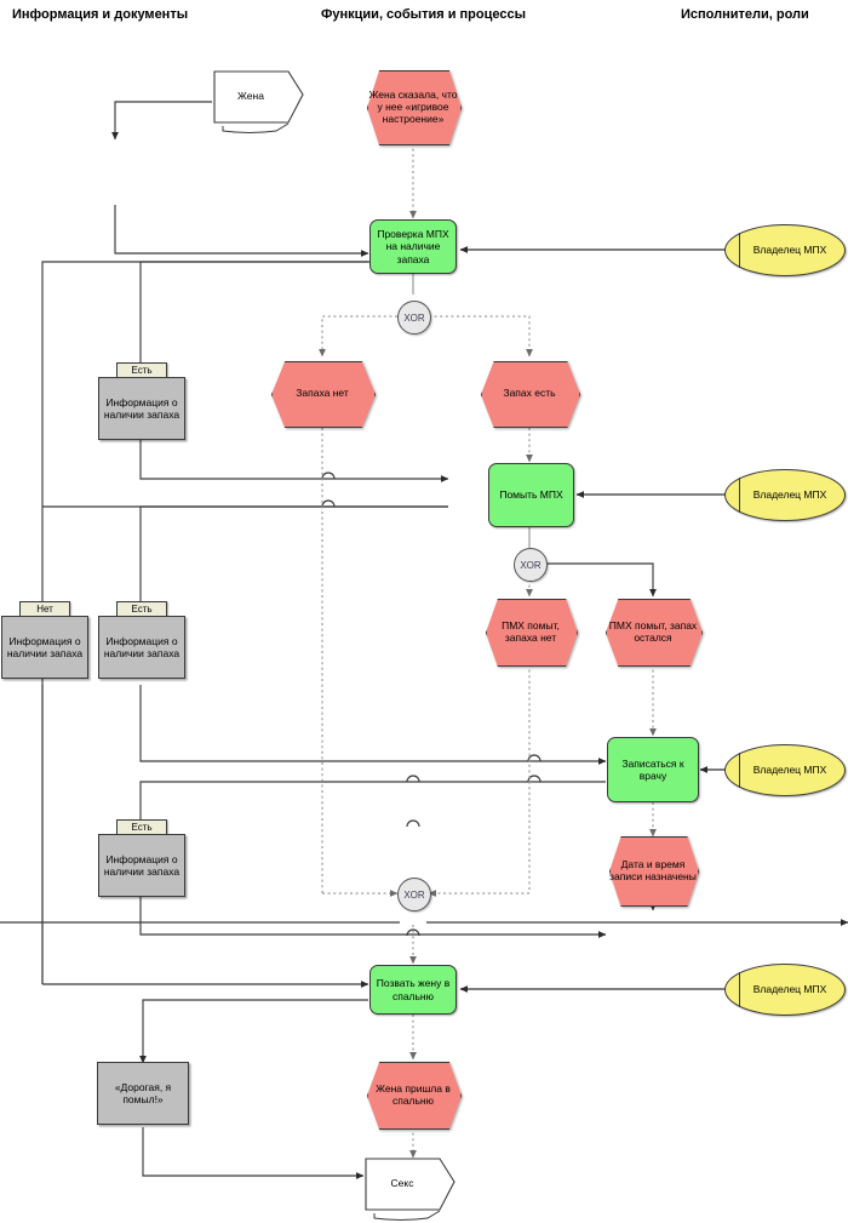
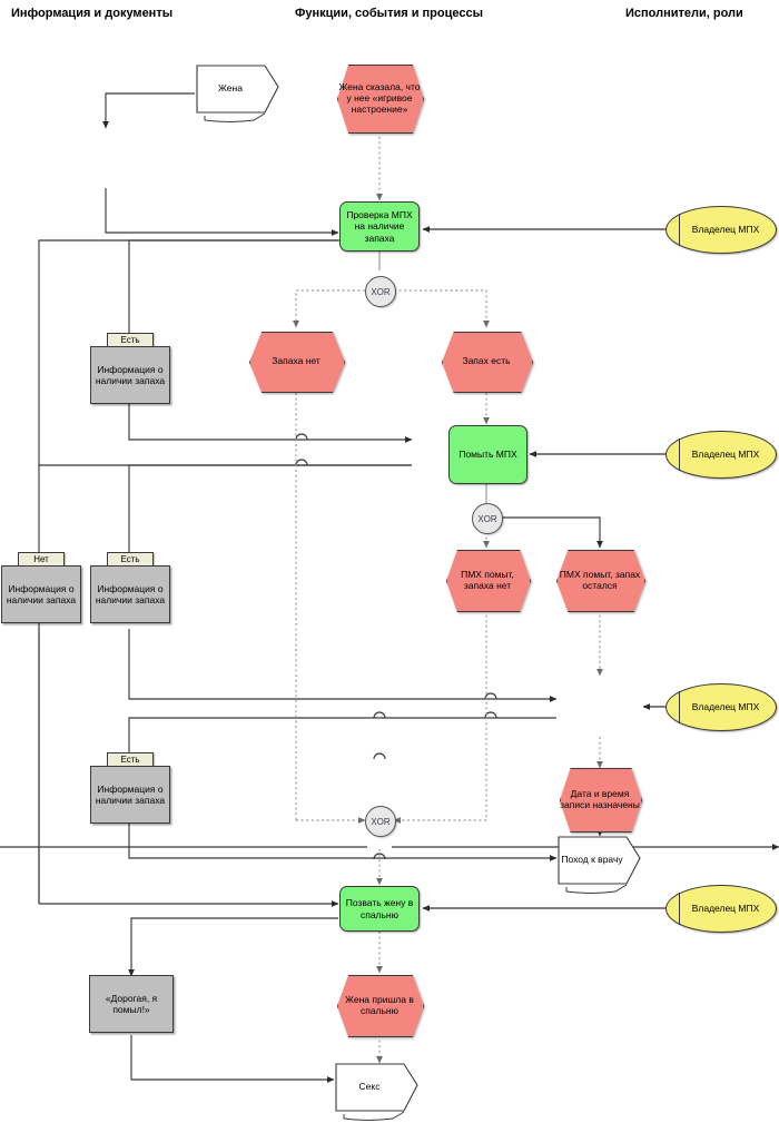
  Информация и документы
  Функции, события и процессы
  Исполнители, роли
  Жена
+ Поход к врачу
  Секс
  Есть
  Информация о наличии запаха
  Нет
  Информация о наличии запаха
  Есть
  Информация о наличии запаха
  Есть
  Информация о наличии запаха
  «Дорогая, я помыл!»
  Проверка МПХ на наличие запаха
  Помыть МПХ
- Записаться к врачу
  Позвать жену в спальню
  Жена сказала, что у нее «игривое настроение»
  Запаха нет
  Запах есть
  ПМХ помыт, запаха нет
  ПМХ помыт, запах остался
  Дата и время записи назначены
  Жена пришла в спальню
  Владелец МПХ
  Владелец МПХ
  Владелец МПХ
  Владелец МПХ
  XOR
  XOR
  XOR
